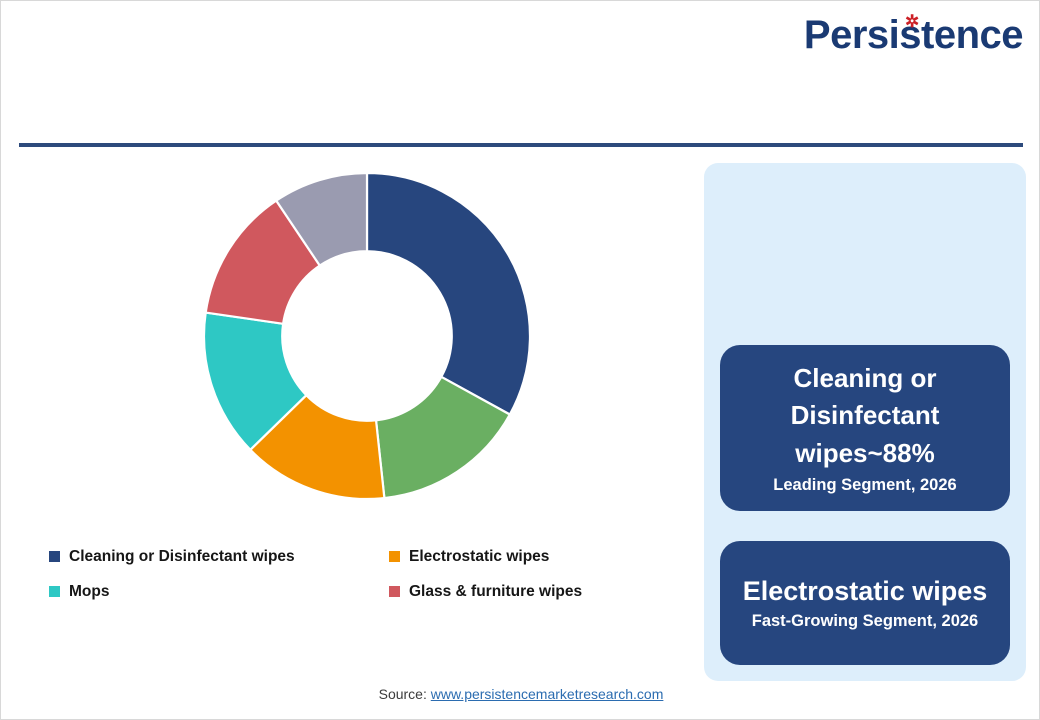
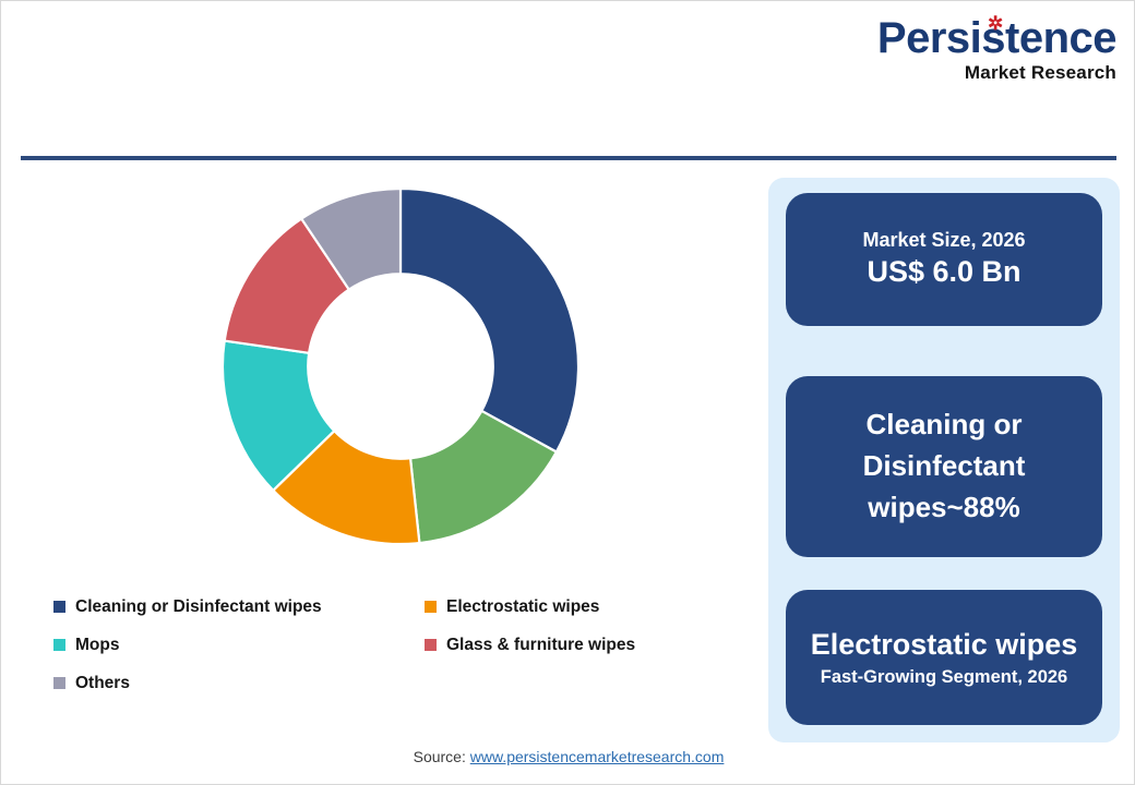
  Persistence
  ✲
+ Market Research
  Cleaning or Disinfectant wipes
  Electrostatic wipes
  Mops
  Glass & furniture wipes
+ Others
+ Market Size, 2026
+ US$ 6.0 Bn
  Cleaning or Disinfectant wipes~88%
- Leading Segment, 2026
  Electrostatic wipes
  Fast-Growing Segment, 2026
  Source: www.persistencemarketresearch.com
